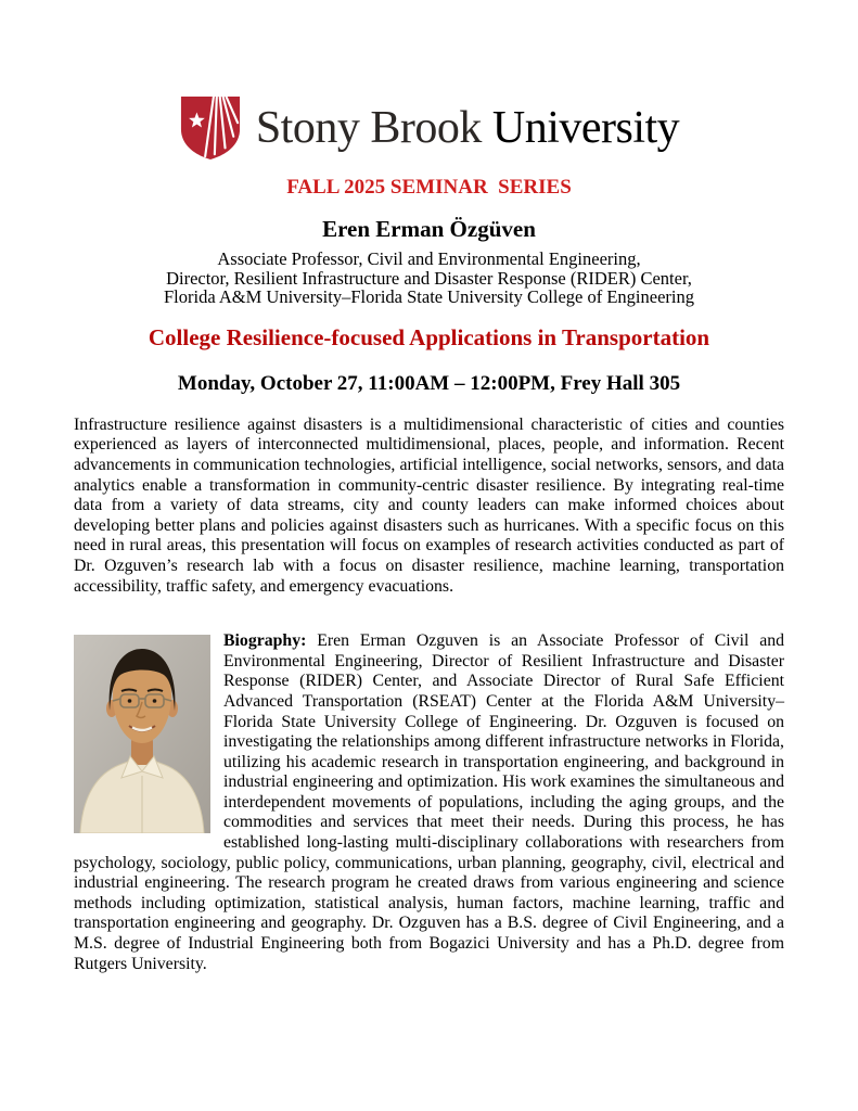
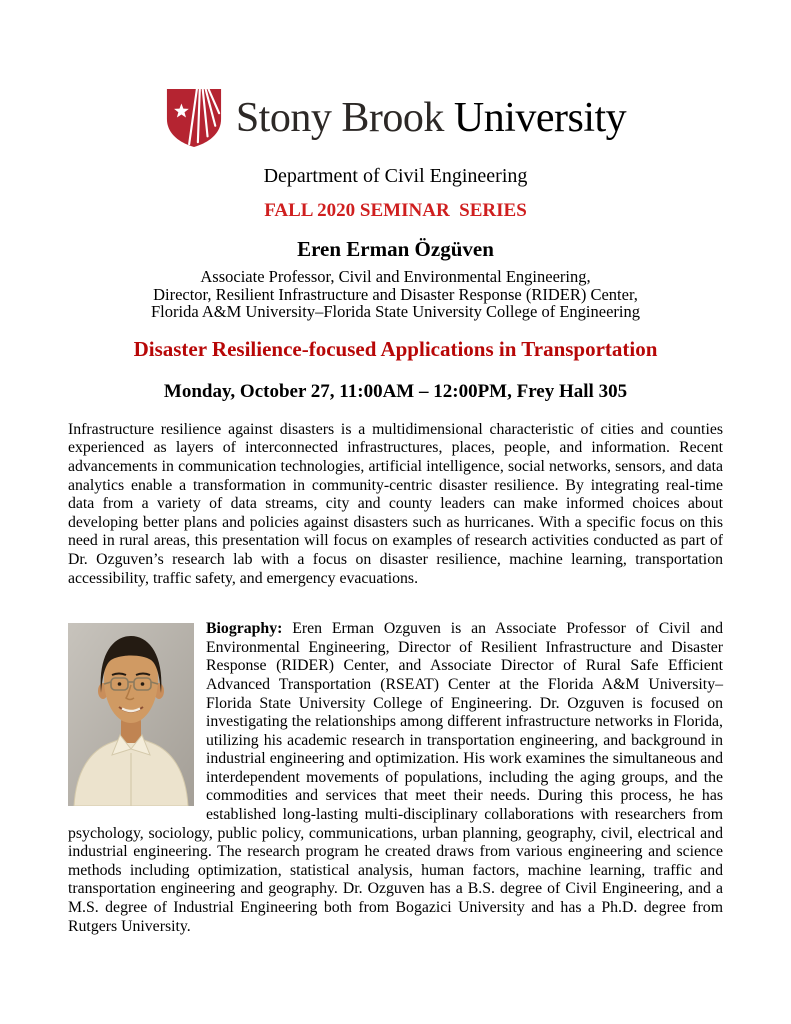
  Stony Brook University
+ Department of Civil Engineering
- FALL 2025 SEMINAR SERIES
+ FALL 2020 SEMINAR SERIES
  Eren Erman Özgüven
  Associate Professor, Civil and Environmental Engineering,
  Director, Resilient Infrastructure and Disaster Response (RIDER) Center,
  Florida A&M University–Florida State University College of Engineering
- College Resilience-focused Applications in Transportation
+ Disaster Resilience-focused Applications in Transportation
  Monday, October 27, 11:00AM – 12:00PM, Frey Hall 305
- Infrastructure resilience against disasters is a multidimensional characteristic of cities and counties experienced as layers of interconnected multidimensional, places, people, and information. Recent advancements in communication technologies, artificial intelligence, social networks, sensors, and data analytics enable a transformation in community-centric disaster resilience. By integrating real-time data from a variety of data streams, city and county leaders can make informed choices about developing better plans and policies against disasters such as hurricanes. With a specific focus on this need in rural areas, this presentation will focus on examples of research activities conducted as part of Dr. Ozguven’s research lab with a focus on disaster resilience, machine learning, transportation accessibility, traffic safety, and emergency evacuations.
+ Infrastructure resilience against disasters is a multidimensional characteristic of cities and counties experienced as layers of interconnected infrastructures, places, people, and information. Recent advancements in communication technologies, artificial intelligence, social networks, sensors, and data analytics enable a transformation in community-centric disaster resilience. By integrating real-time data from a variety of data streams, city and county leaders can make informed choices about developing better plans and policies against disasters such as hurricanes. With a specific focus on this need in rural areas, this presentation will focus on examples of research activities conducted as part of Dr. Ozguven’s research lab with a focus on disaster resilience, machine learning, transportation accessibility, traffic safety, and emergency evacuations.
  Biography: Eren Erman Ozguven is an Associate Professor of Civil and Environmental Engineering, Director of Resilient Infrastructure and Disaster Response (RIDER) Center, and Associate Director of Rural Safe Efficient Advanced Transportation (RSEAT) Center at the Florida A&M University–Florida State University College of Engineering. Dr. Ozguven is focused on investigating the relationships among different infrastructure networks in Florida, utilizing his academic research in transportation engineering, and background in industrial engineering and optimization. His work examines the simultaneous and interdependent movements of populations, including the aging groups, and the commodities and services that meet their needs. During this process, he has established long-lasting multi-disciplinary collaborations with researchers from psychology, sociology, public policy, communications, urban planning, geography, civil, electrical and industrial engineering. The research program he created draws from various engineering and science methods including optimization, statistical analysis, human factors, machine learning, traffic and transportation engineering and geography. Dr. Ozguven has a B.S. degree of Civil Engineering, and a M.S. degree of Industrial Engineering both from Bogazici University and has a Ph.D. degree from Rutgers University.
